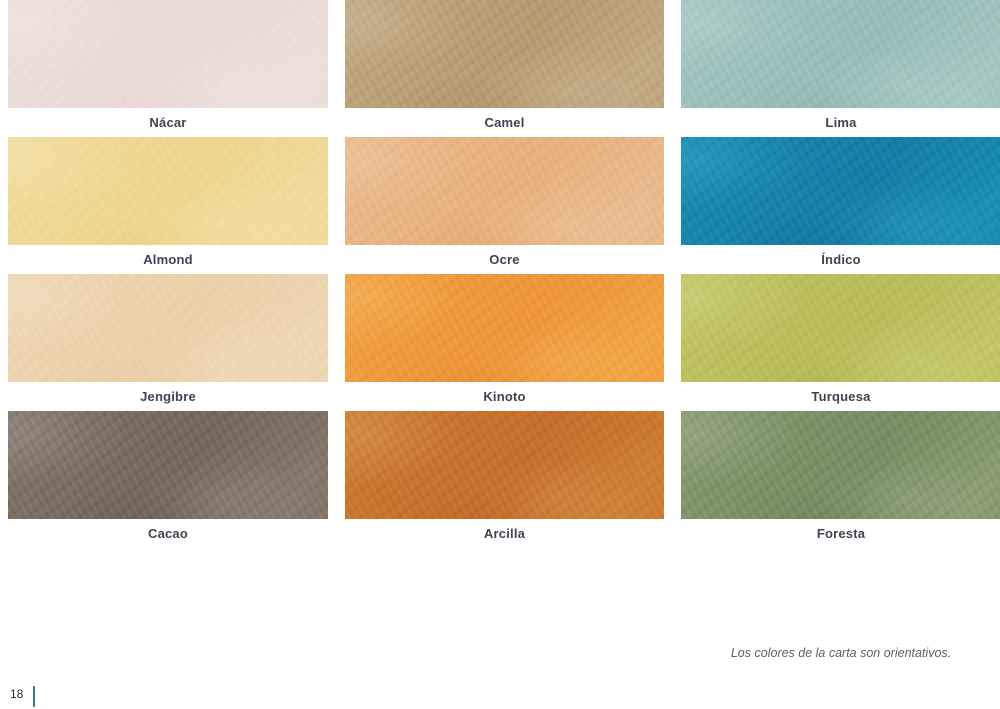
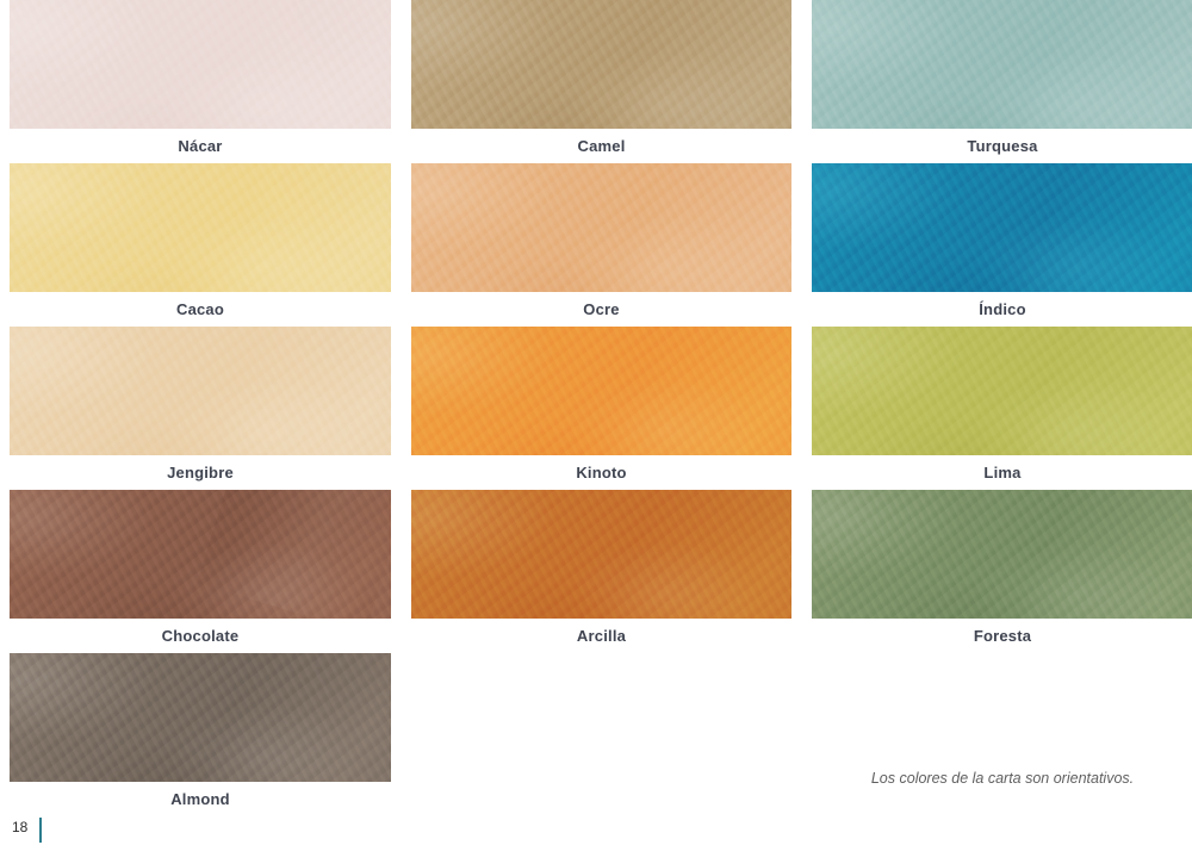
  Nácar
- Almond
+ Cacao
  Jengibre
+ Chocolate
- Cacao
+ Almond
  Camel
  Ocre
  Kinoto
  Arcilla
- Lima
+ Turquesa
  Índico
- Turquesa
+ Lima
  Foresta
  Los colores de la carta son orientativos.
  18
